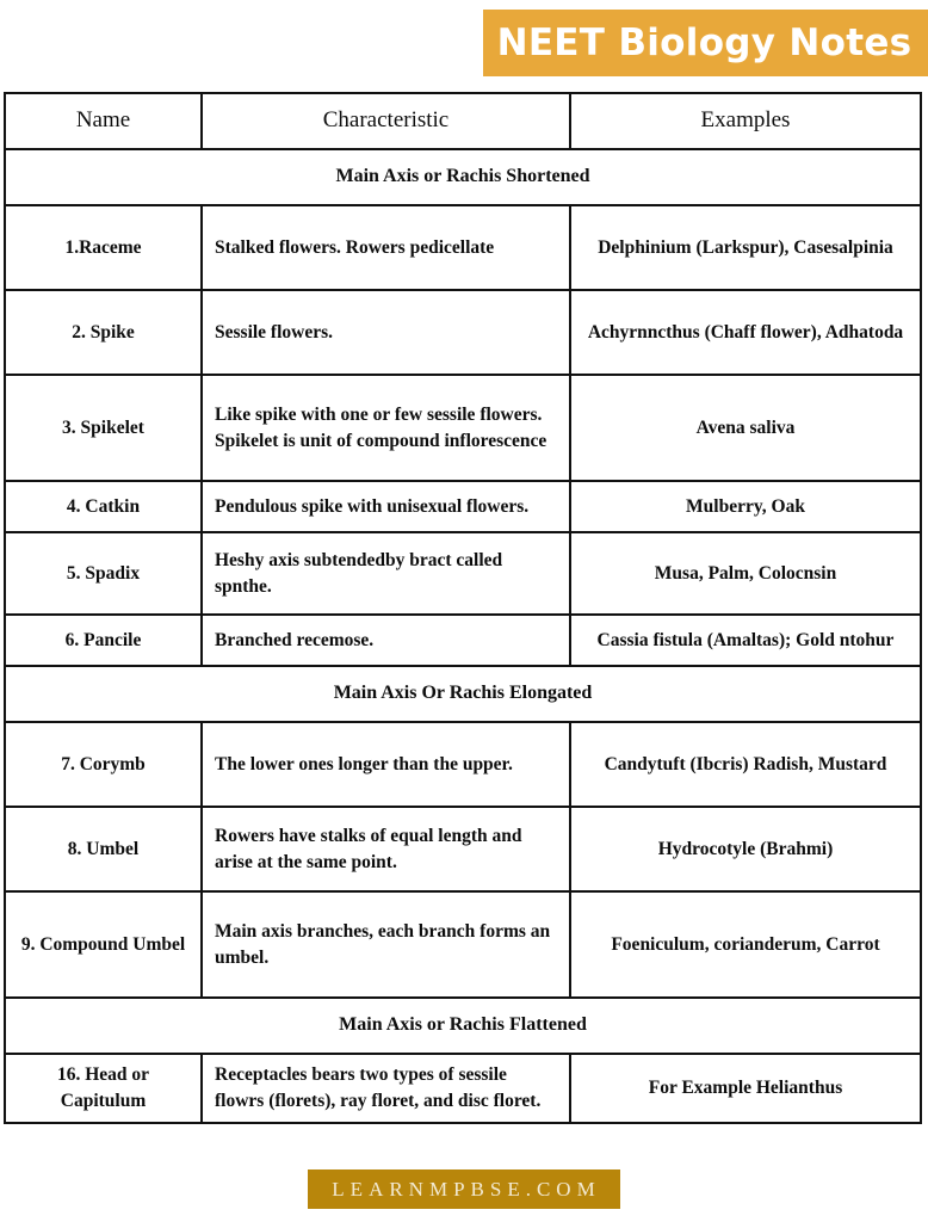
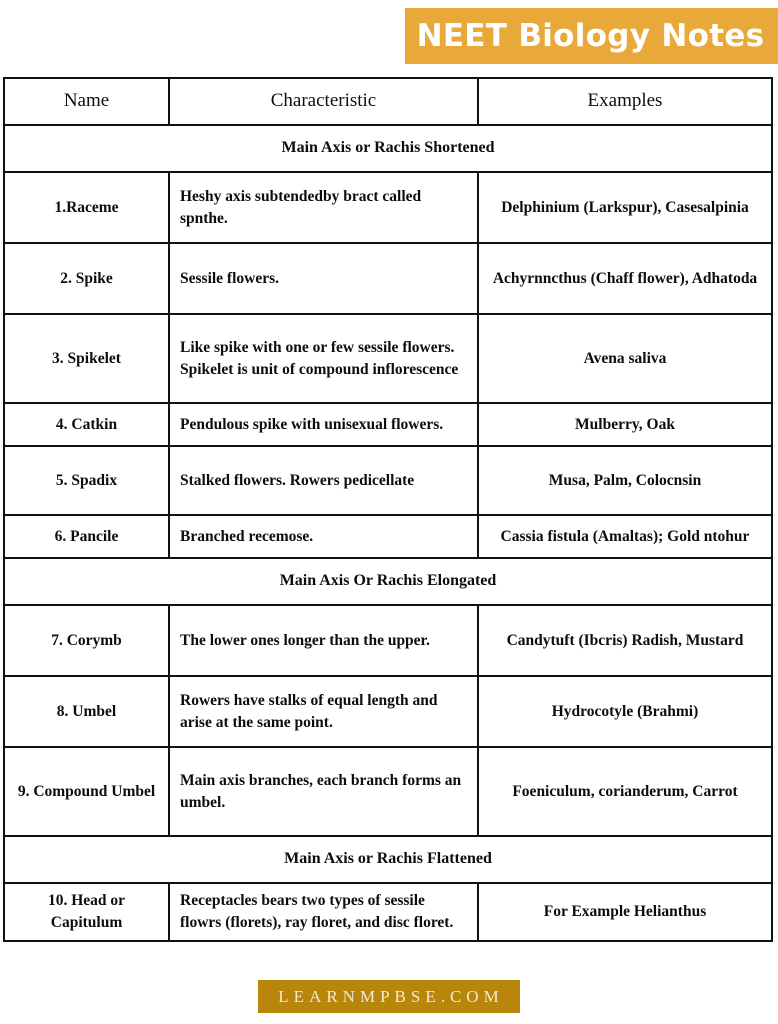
  NEET Biology Notes
  Name	Characteristic	Examples
  Main Axis or Rachis Shortened
- 1.Raceme	Stalked flowers. Rowers pedicellate	Delphinium (Larkspur), Casesalpinia
+ 1.Raceme	Heshy axis subtendedby bract called spnthe.	Delphinium (Larkspur), Casesalpinia
  2. Spike	Sessile flowers.	Achyrnncthus (Chaff flower), Adhatoda
  3. Spikelet	Like spike with one or few sessile flowers. Spikelet is unit of compound inflorescence	Avena saliva
  4. Catkin	Pendulous spike with unisexual flowers.	Mulberry, Oak
- 5. Spadix	Heshy axis subtendedby bract called spnthe.	Musa, Palm, Colocnsin
+ 5. Spadix	Stalked flowers. Rowers pedicellate	Musa, Palm, Colocnsin
  6. Pancile	Branched recemose.	Cassia fistula (Amaltas); Gold ntohur
  Main Axis Or Rachis Elongated
  7. Corymb	The lower ones longer than the upper.	Candytuft (Ibcris) Radish, Mustard
  8. Umbel	Rowers have stalks of equal length and arise at the same point.	Hydrocotyle (Brahmi)
  9. Compound Umbel	Main axis branches, each branch forms an umbel.	Foeniculum, corianderum, Carrot
  Main Axis or Rachis Flattened
- 16. Head or Capitulum	Receptacles bears two types of sessile flowrs (florets), ray floret, and disc floret.	For Example Helianthus
+ 10. Head or Capitulum	Receptacles bears two types of sessile flowrs (florets), ray floret, and disc floret.	For Example Helianthus
  LEARNMPBSE.COM
